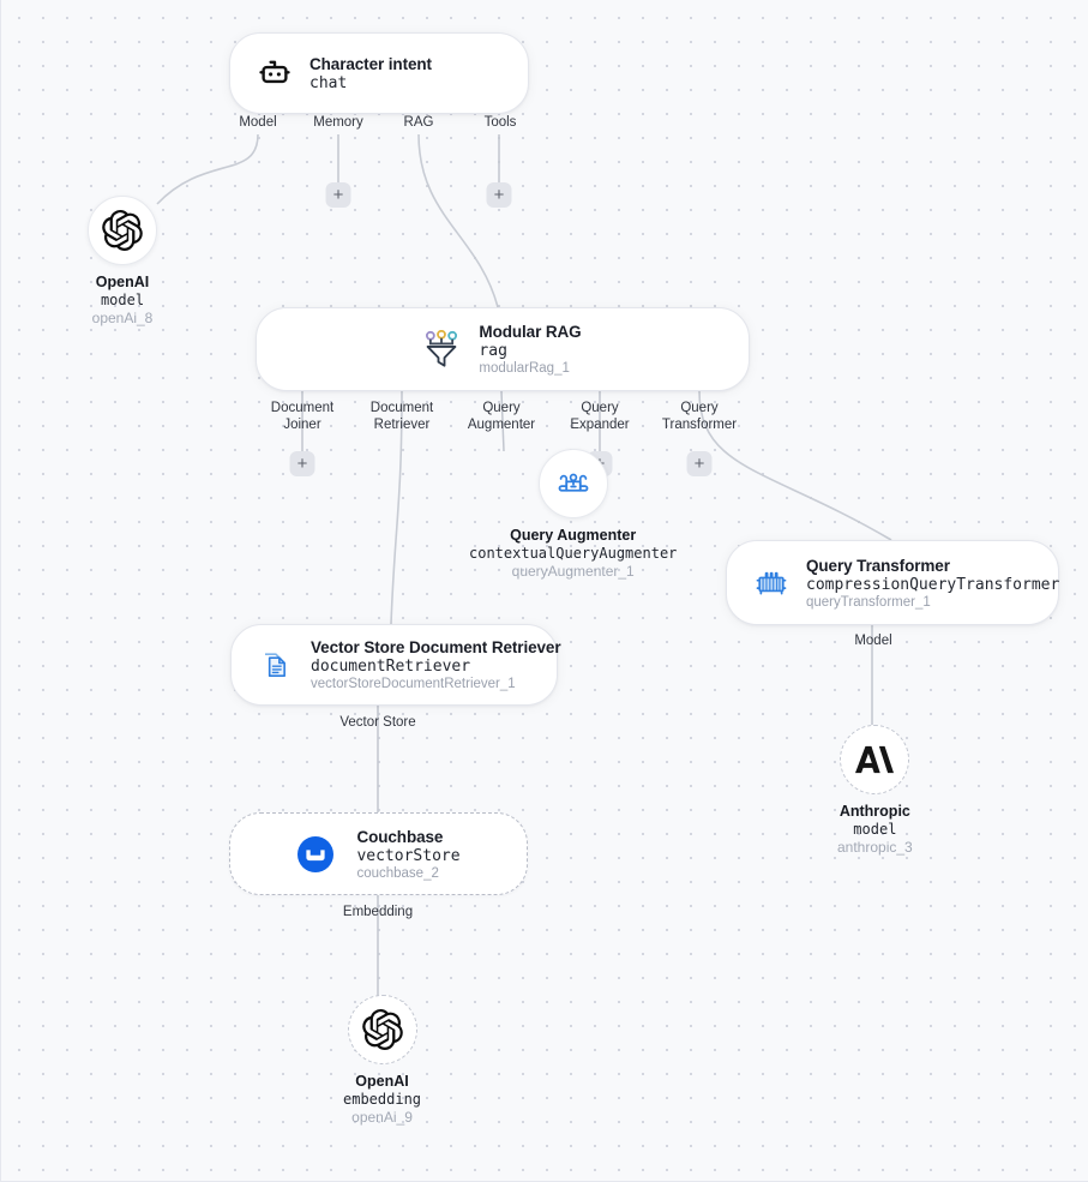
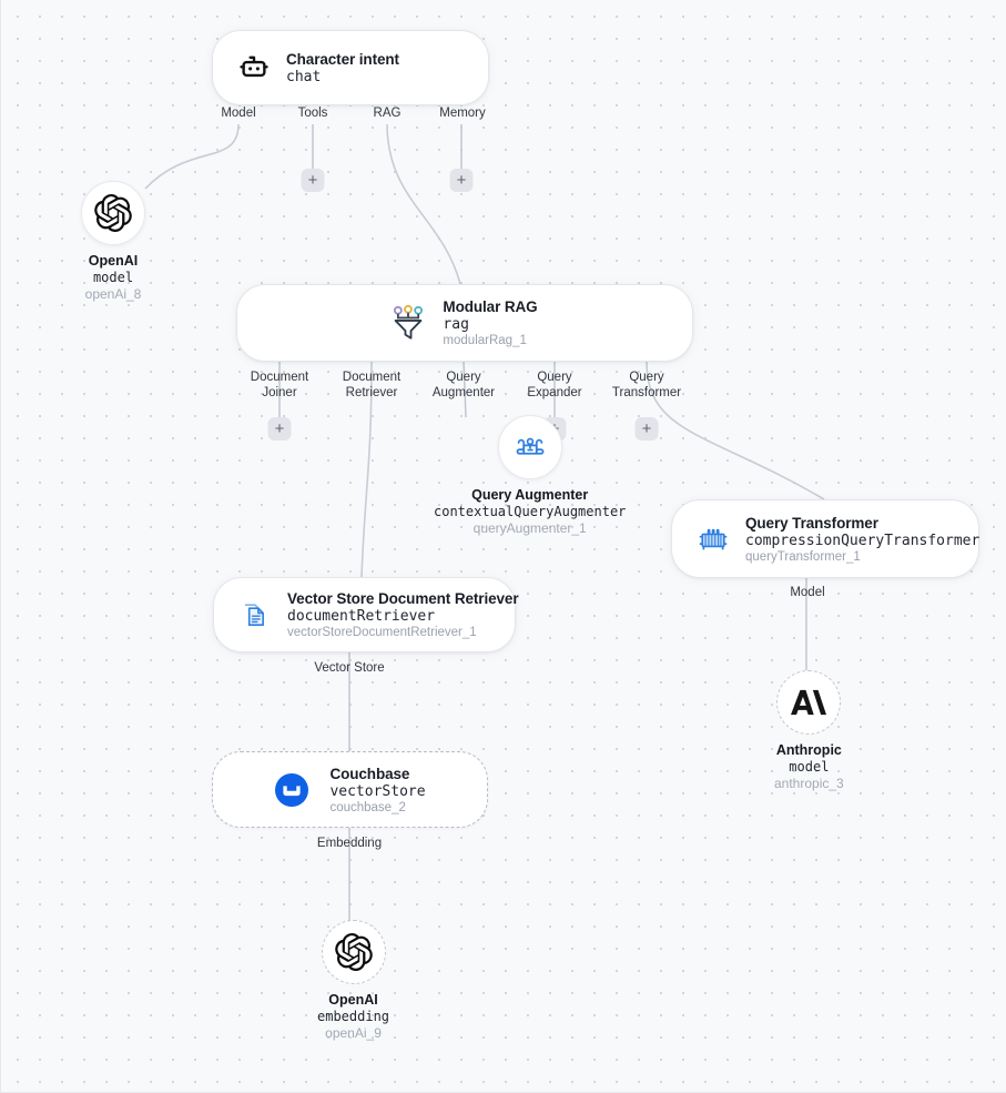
  Character intent
  chat
  Model
- Memory
+ Tools
  RAG
- Tools
+ Memory
  +
  +
  OpenAI
  model
  openAi_8
  Modular RAG
  rag
  modularRag_1
  Document
  Joiner
  Document
  Retriever
  Query
  Augmenter
  Query
  Expander
  Query
  Transformer
  +
  +
  Query Augmenter
  contextualQueryAugmenter
  queryAugmenter_1
  Query Transformer
  compressionQueryTransformer
  queryTransformer_1
  Model
  Vector Store Document Retriever
  documentRetriever
  vectorStoreDocumentRetriever_1
  Vector Store
  Couchbase
  vectorStore
  couchbase_2
  Embedding
  Anthropic
  model
  anthropic_3
  OpenAI
  embedding
  openAi_9
